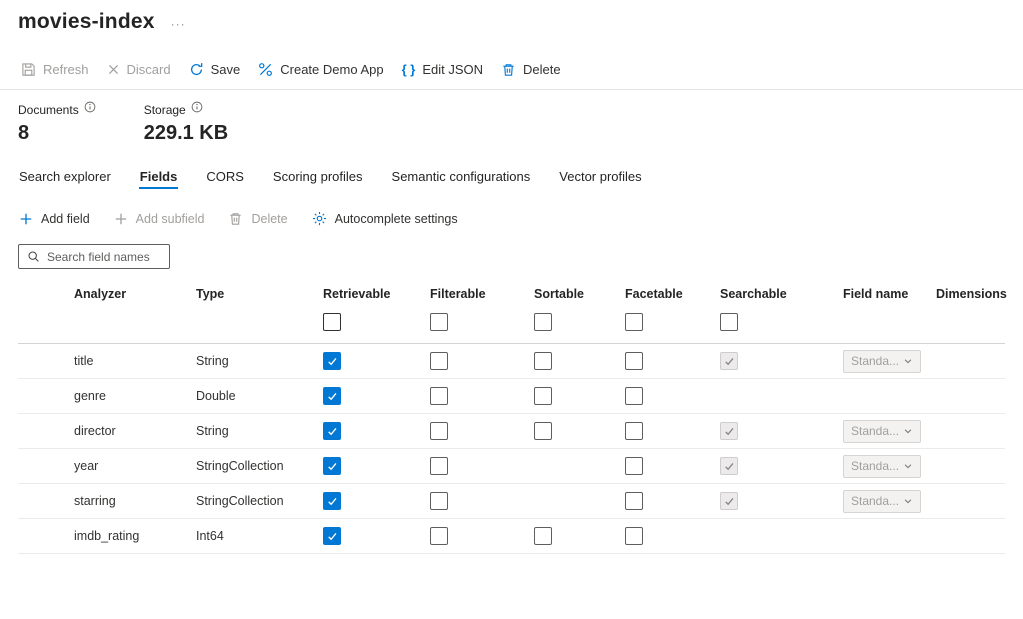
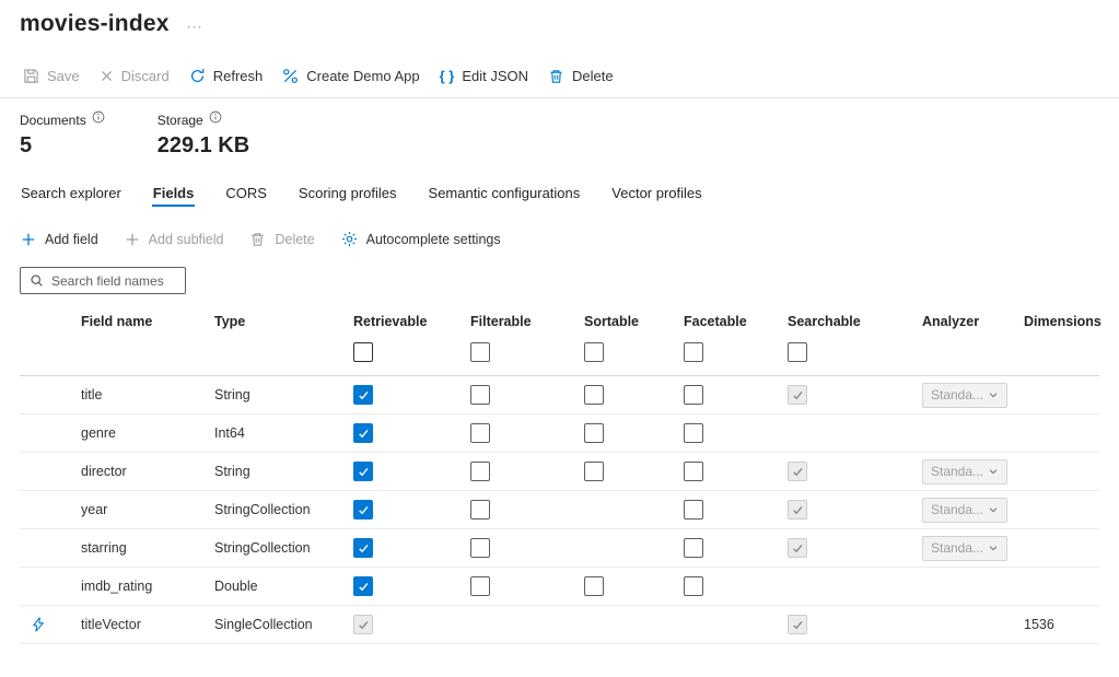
  movies-index
  ···
- Refresh
+ Save
  Discard
- Save
+ Refresh
  Create Demo App
  { }
  Edit JSON
  Delete
  Documents
- 8
+ 5
  Storage
  229.1 KB
  Search explorer
  Fields
  CORS
  Scoring profiles
  Semantic configurations
  Vector profiles
  Add field
  Add subfield
  Delete
  Autocomplete settings
  Search field names
- Analyzer
+ Field name
  Type
  Retrievable
  Filterable
  Sortable
  Facetable
  Searchable
- Field name
+ Analyzer
  Dimensions
  title
  String
  Standa...
  genre
- Double
+ Int64
  director
  String
  Standa...
  year
  StringCollection
  Standa...
  starring
  StringCollection
  Standa...
  imdb_rating
- Int64
+ Double
+ titleVector
+ SingleCollection
+ 1536
